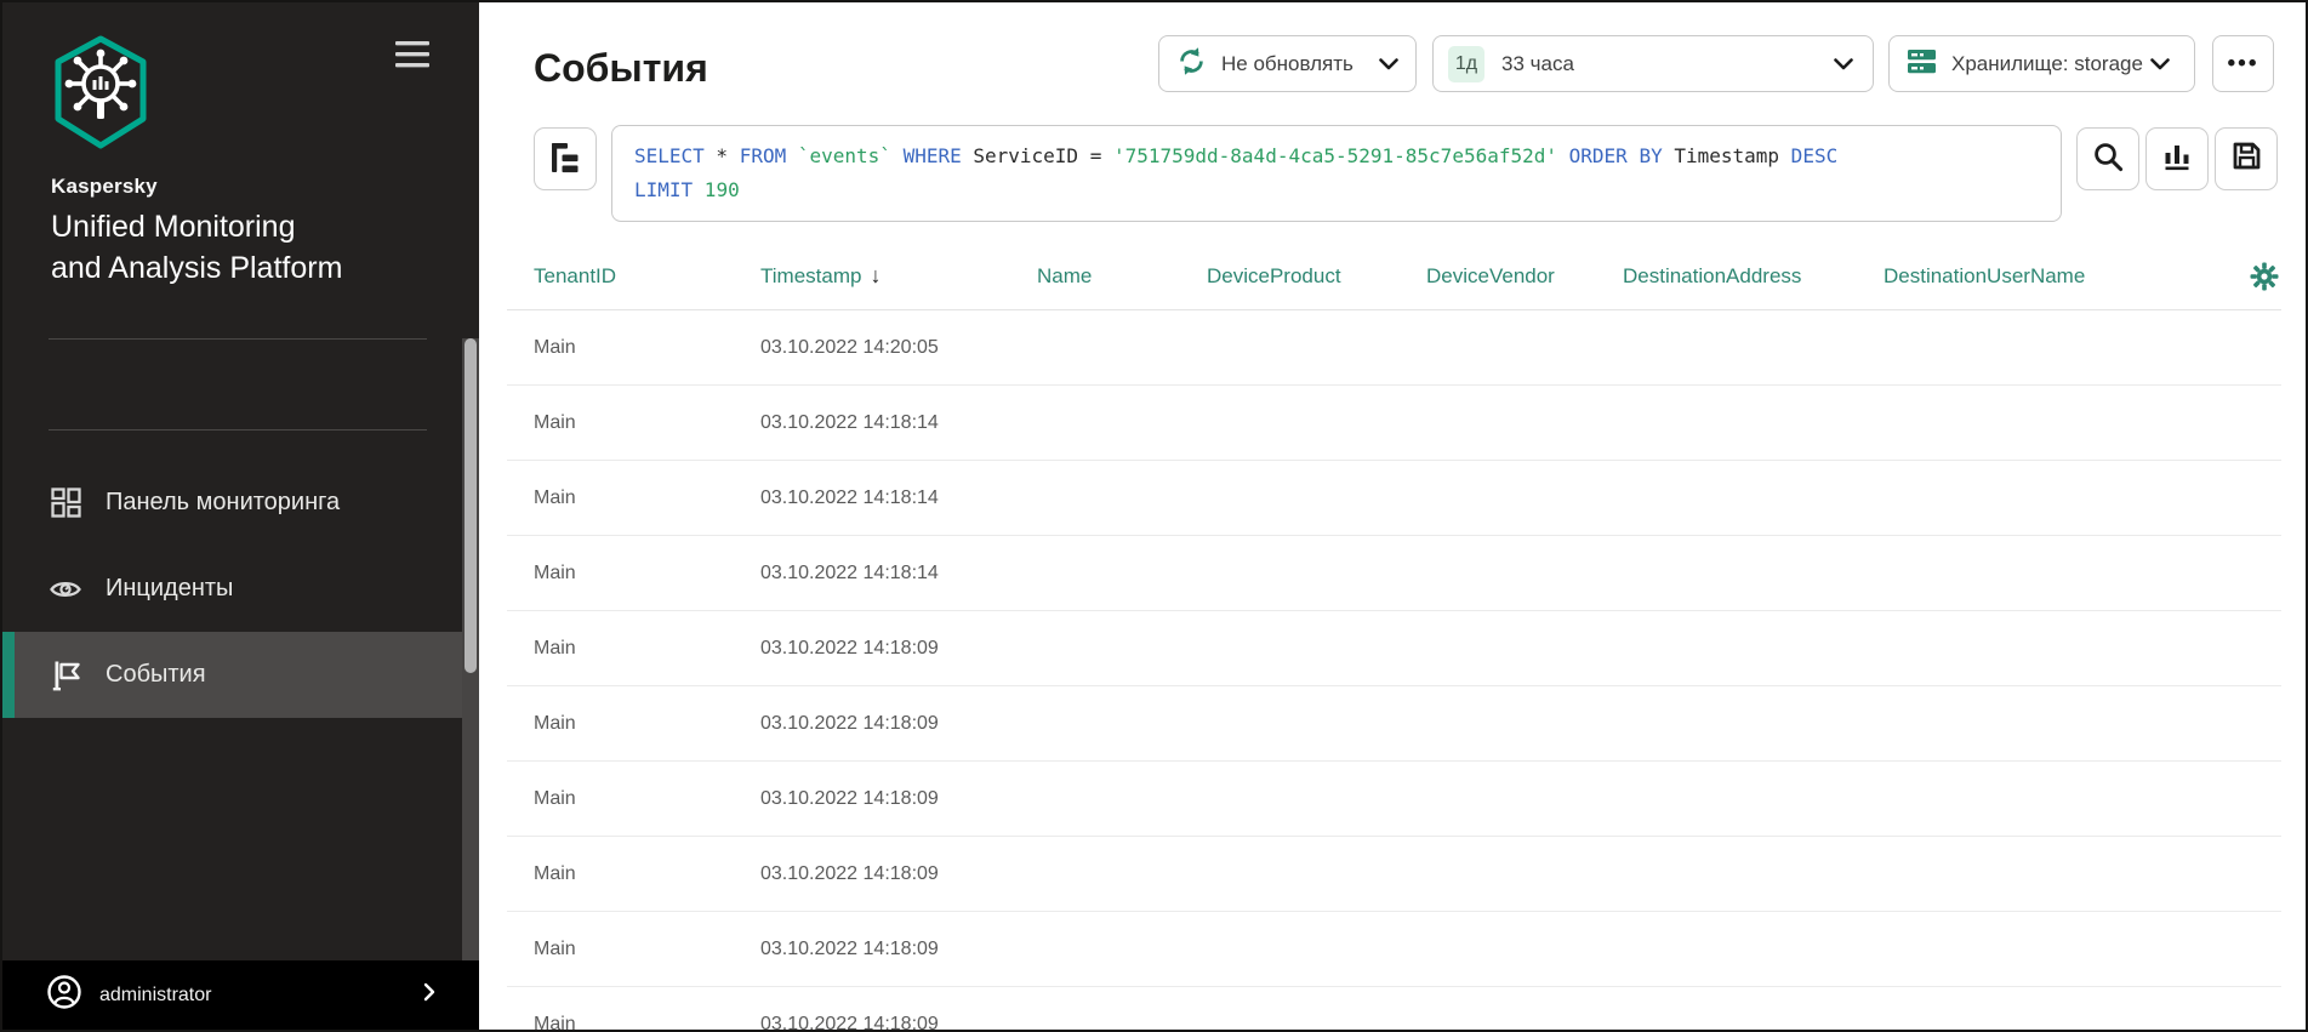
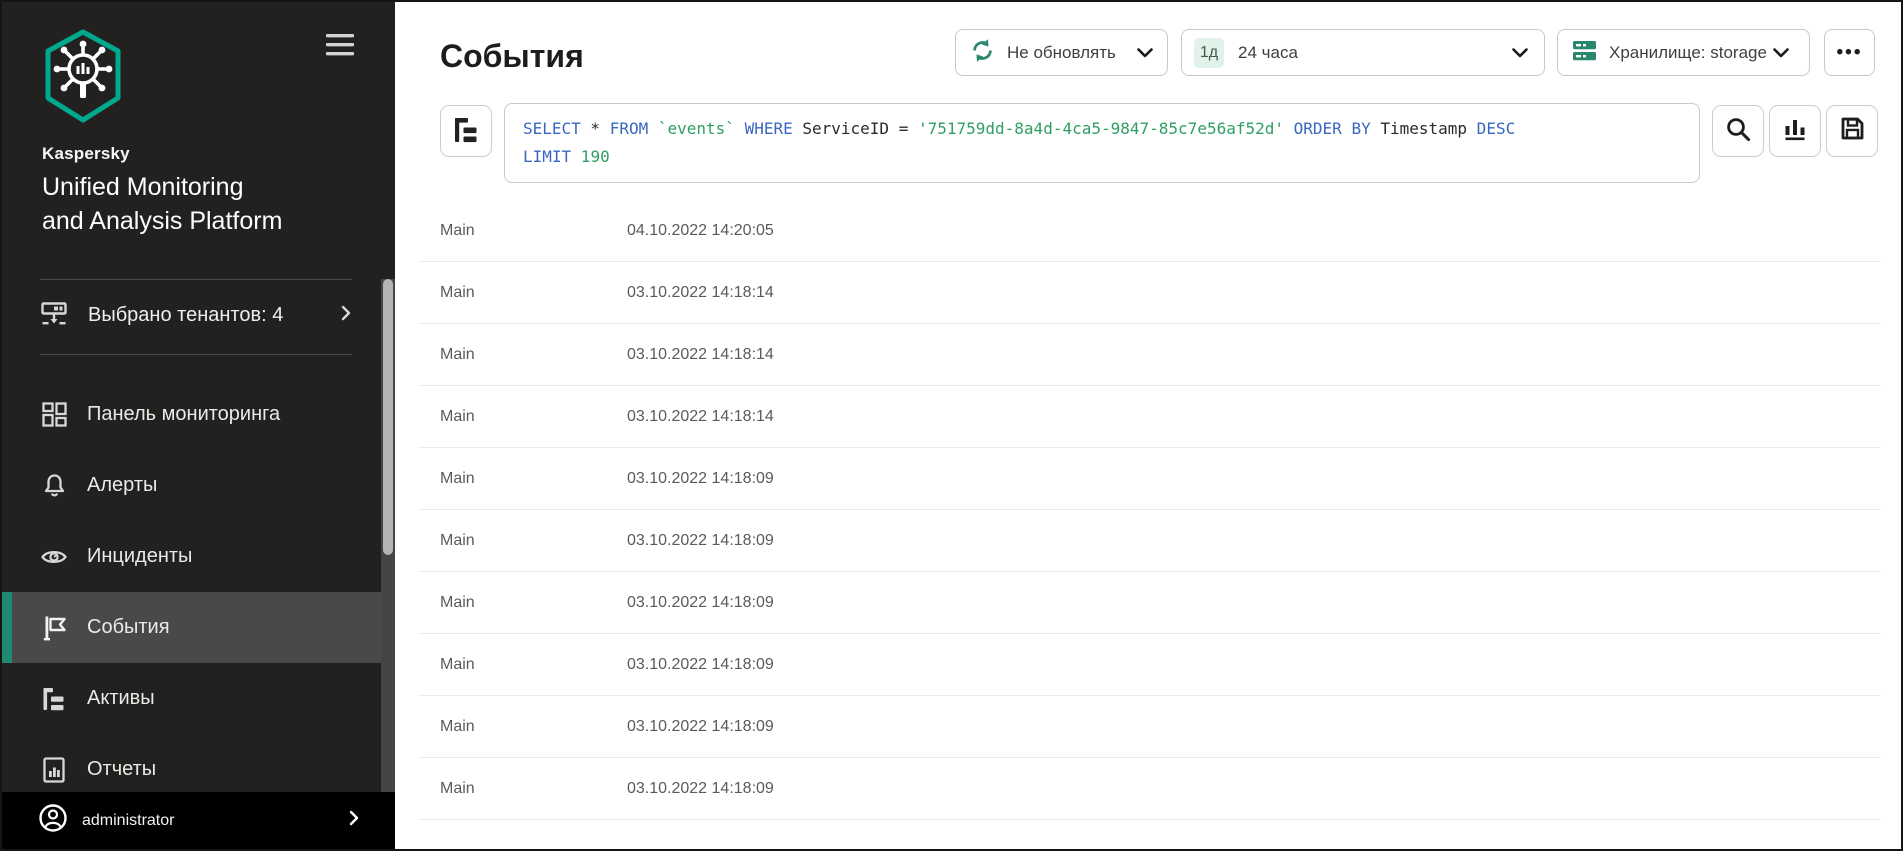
  Kaspersky
  Unified Monitoring
  and Analysis Platform
+ Выбрано тенантов: 4
  Панель мониторинга
+ Алерты
  Инциденты
  События
+ Активы
+ Отчеты
  administrator
  События
  Не обновлять
  1д
- 33 часа
+ 24 часа
  Хранилище: storage
  •••
- SELECT * FROM `events` WHERE ServiceID = '751759dd-8a4d-4ca5-5291-85c7e56af52d' ORDER BY Timestamp DESC
+ SELECT * FROM `events` WHERE ServiceID = '751759dd-8a4d-4ca5-9847-85c7e56af52d' ORDER BY Timestamp DESC
  LIMIT 190
- TenantID
- Timestamp
- ↓
- Name
- DeviceProduct
- DeviceVendor
- DestinationAddress
- DestinationUserName
  Main
- 03.10.2022 14:20:05
+ 04.10.2022 14:20:05
  Main
  03.10.2022 14:18:14
  Main
  03.10.2022 14:18:14
  Main
  03.10.2022 14:18:14
  Main
  03.10.2022 14:18:09
  Main
  03.10.2022 14:18:09
  Main
  03.10.2022 14:18:09
  Main
  03.10.2022 14:18:09
  Main
  03.10.2022 14:18:09
  Main
  03.10.2022 14:18:09
